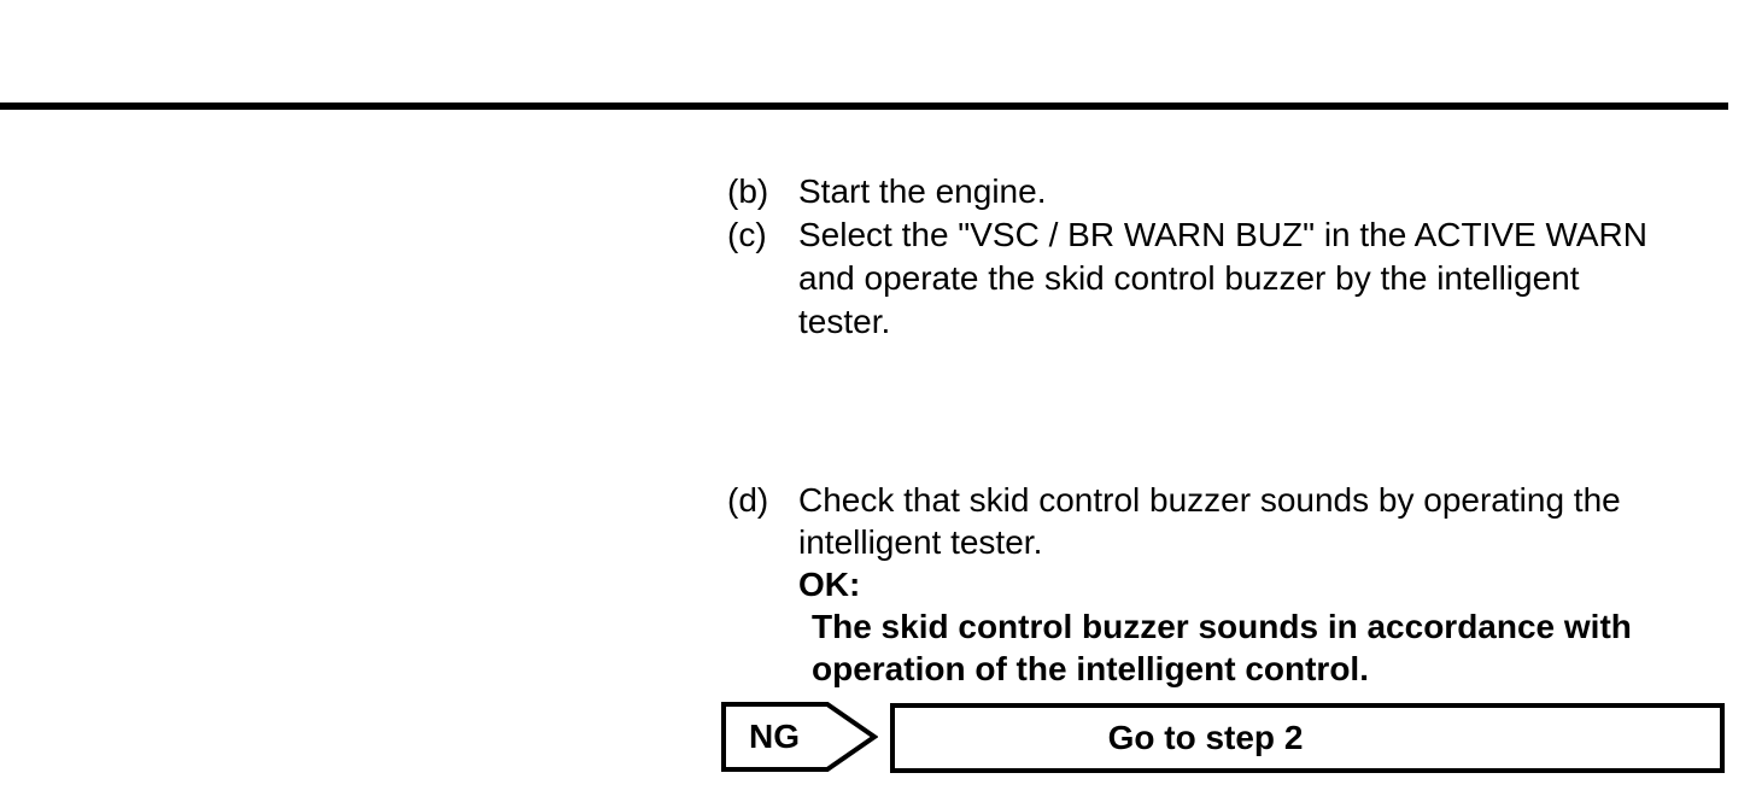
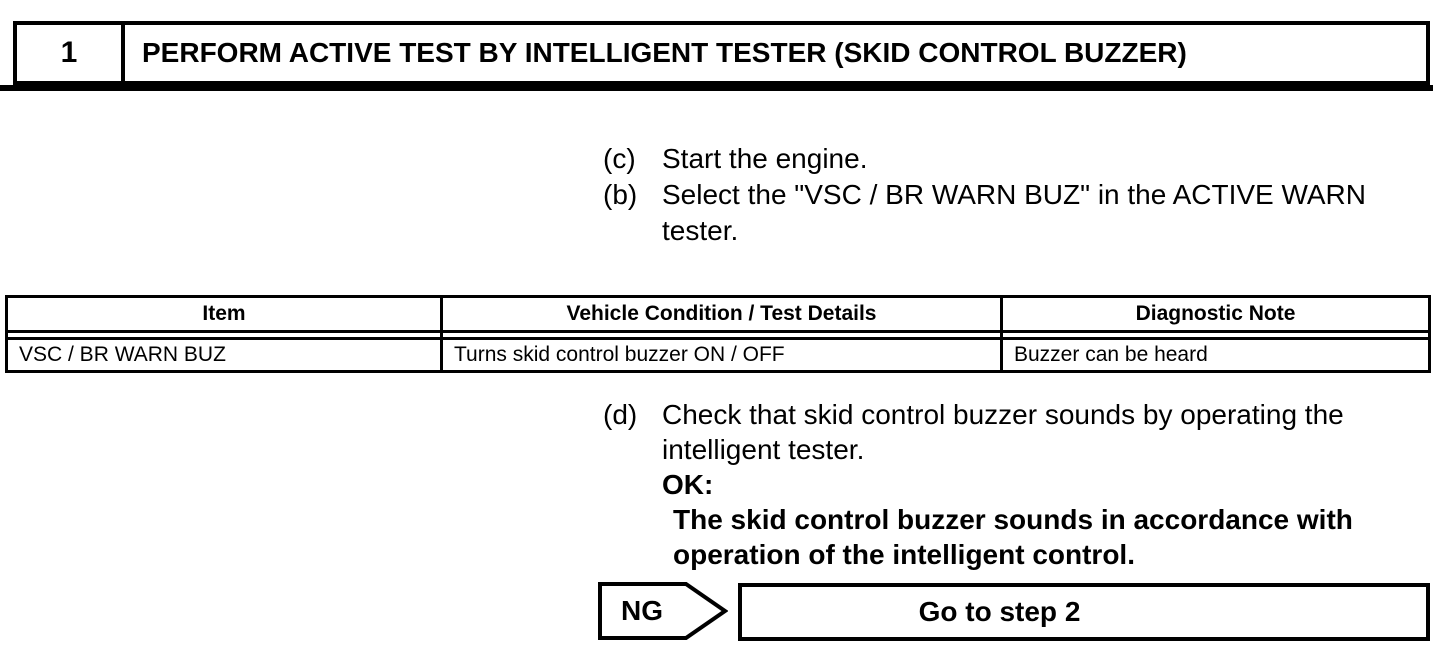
+ 1
+ PERFORM ACTIVE TEST BY INTELLIGENT TESTER (SKID CONTROL BUZZER)
- (b)
+ (c)
  Start the engine.
- (c)
+ (b)
  Select the "VSC / BR WARN BUZ" in the ACTIVE WARN
- and operate the skid control buzzer by the intelligent
  tester.
+ Item
+ Vehicle Condition / Test Details
+ Diagnostic Note
+ VSC / BR WARN BUZ
+ Turns skid control buzzer ON / OFF
+ Buzzer can be heard
  (d)
  Check that skid control buzzer sounds by operating the
  intelligent tester.
  OK:
  The skid control buzzer sounds in accordance with
  operation of the intelligent control.
  NG
  Go to step 2
